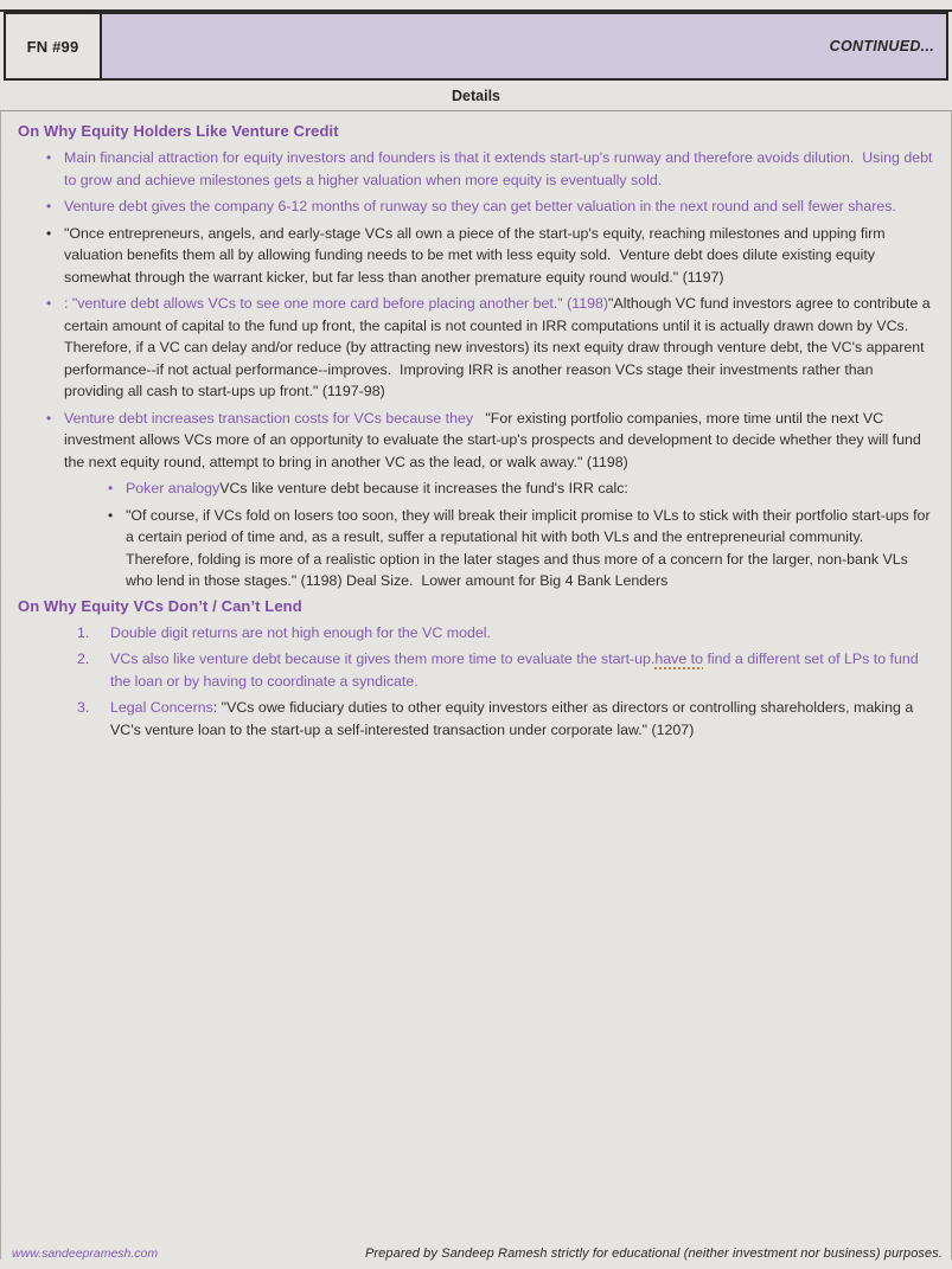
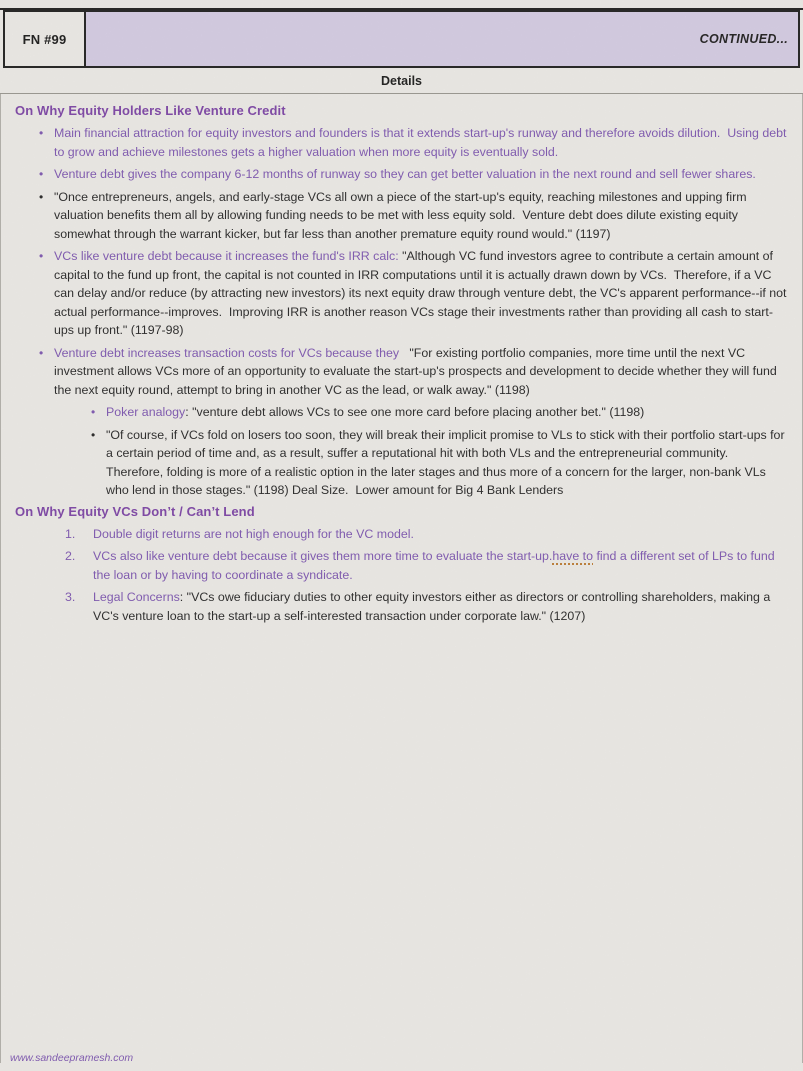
  FN #99
  CONTINUED...
  Details
  On Why Equity Holders Like Venture Credit
  •
  Main financial attraction for equity investors and founders is that it extends start-up's runway and therefore avoids dilution. Using debt to grow and achieve milestones gets a higher valuation when more equity is eventually sold.
  •
  Venture debt gives the company 6-12 months of runway so they can get better valuation in the next round and sell fewer shares.
  •
  "Once entrepreneurs, angels, and early-stage VCs all own a piece of the start-up's equity, reaching milestones and upping firm valuation benefits them all by allowing funding needs to be met with less equity sold. Venture debt does dilute existing equity somewhat through the warrant kicker, but far less than another premature equity round would." (1197)
  •
- : "venture debt allows VCs to see one more card before placing another bet." (1198)"Although VC fund investors agree to contribute a certain amount of capital to the fund up front, the capital is not counted in IRR computations until it is actually drawn down by VCs. Therefore, if a VC can delay and/or reduce (by attracting new investors) its next equity draw through venture debt, the VC's apparent performance--if not actual performance--improves. Improving IRR is another reason VCs stage their investments rather than providing all cash to start-ups up front." (1197-98)
+ VCs like venture debt because it increases the fund's IRR calc: "Although VC fund investors agree to contribute a certain amount of capital to the fund up front, the capital is not counted in IRR computations until it is actually drawn down by VCs. Therefore, if a VC can delay and/or reduce (by attracting new investors) its next equity draw through venture debt, the VC's apparent performance--if not actual performance--improves. Improving IRR is another reason VCs stage their investments rather than providing all cash to start-ups up front." (1197-98)
  •
  Venture debt increases transaction costs for VCs because they "For existing portfolio companies, more time until the next VC investment allows VCs more of an opportunity to evaluate the start-up's prospects and development to decide whether they will fund the next equity round, attempt to bring in another VC as the lead, or walk away." (1198)
  •
- Poker analogyVCs like venture debt because it increases the fund's IRR calc:
+ Poker analogy: "venture debt allows VCs to see one more card before placing another bet." (1198)
  •
  "Of course, if VCs fold on losers too soon, they will break their implicit promise to VLs to stick with their portfolio start-ups for a certain period of time and, as a result, suffer a reputational hit with both VLs and the entrepreneurial community. Therefore, folding is more of a realistic option in the later stages and thus more of a concern for the larger, non-bank VLs who lend in those stages." (1198) Deal Size. Lower amount for Big 4 Bank Lenders
  On Why Equity VCs Don’t / Can’t Lend
  1.
  Double digit returns are not high enough for the VC model.
  2.
  VCs also like venture debt because it gives them more time to evaluate the start-up.have to find a different set of LPs to fund the loan or by having to coordinate a syndicate.
  3.
  Legal Concerns: "VCs owe fiduciary duties to other equity investors either as directors or controlling shareholders, making a VC's venture loan to the start-up a self-interested transaction under corporate law." (1207)
  www.sandeepramesh.com
- Prepared by Sandeep Ramesh strictly for educational (neither investment nor business) purposes.
